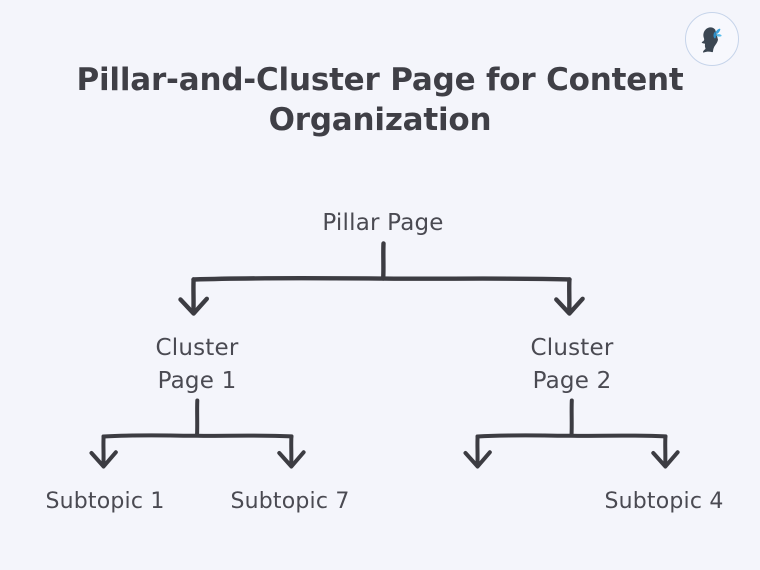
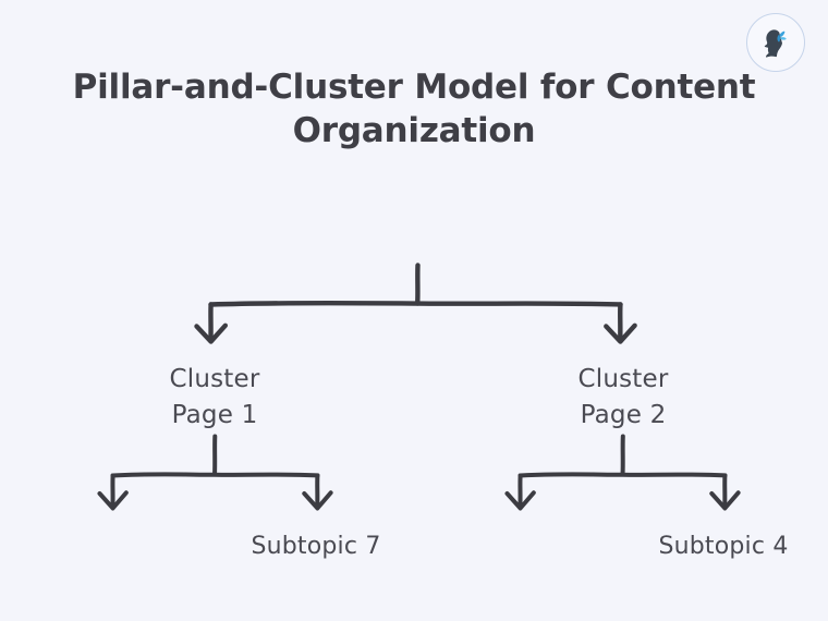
- Pillar-and-Cluster Page for Content Organization
+ Pillar-and-Cluster Model for Content Organization
- Pillar Page
  Cluster
  Page 1
  Cluster
  Page 2
- Subtopic 1
  Subtopic 7
  Subtopic 4
